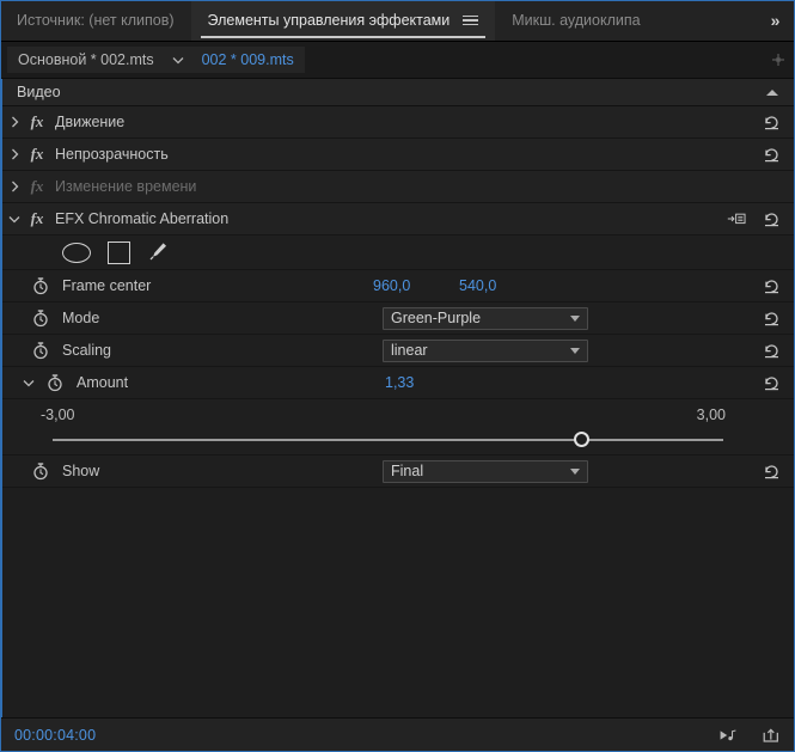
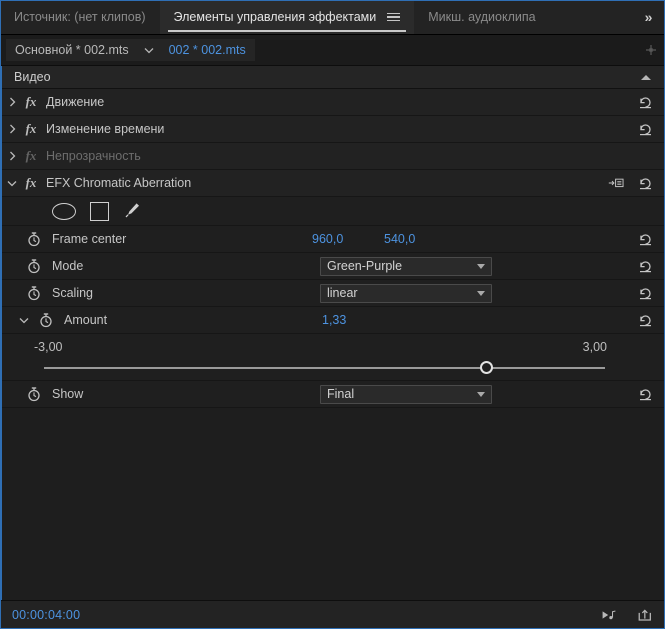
  Источник: (нет клипов)
  Элементы управления эффектами
  Микш. аудиоклипа
  »
  Основной * 002.mts
- 002 * 009.mts
+ 002 * 002.mts
  Видео
  fx
  Движение
  fx
- Непрозрачность
+ Изменение времени
  fx
- Изменение времени
+ Непрозрачность
  fx
  EFX Chromatic Aberration
  Frame center
  960,0
  540,0
  Mode
  Green-Purple
  Scaling
  linear
  Amount
  1,33
  -3,00
  3,00
  Show
  Final
  00:00:04:00
